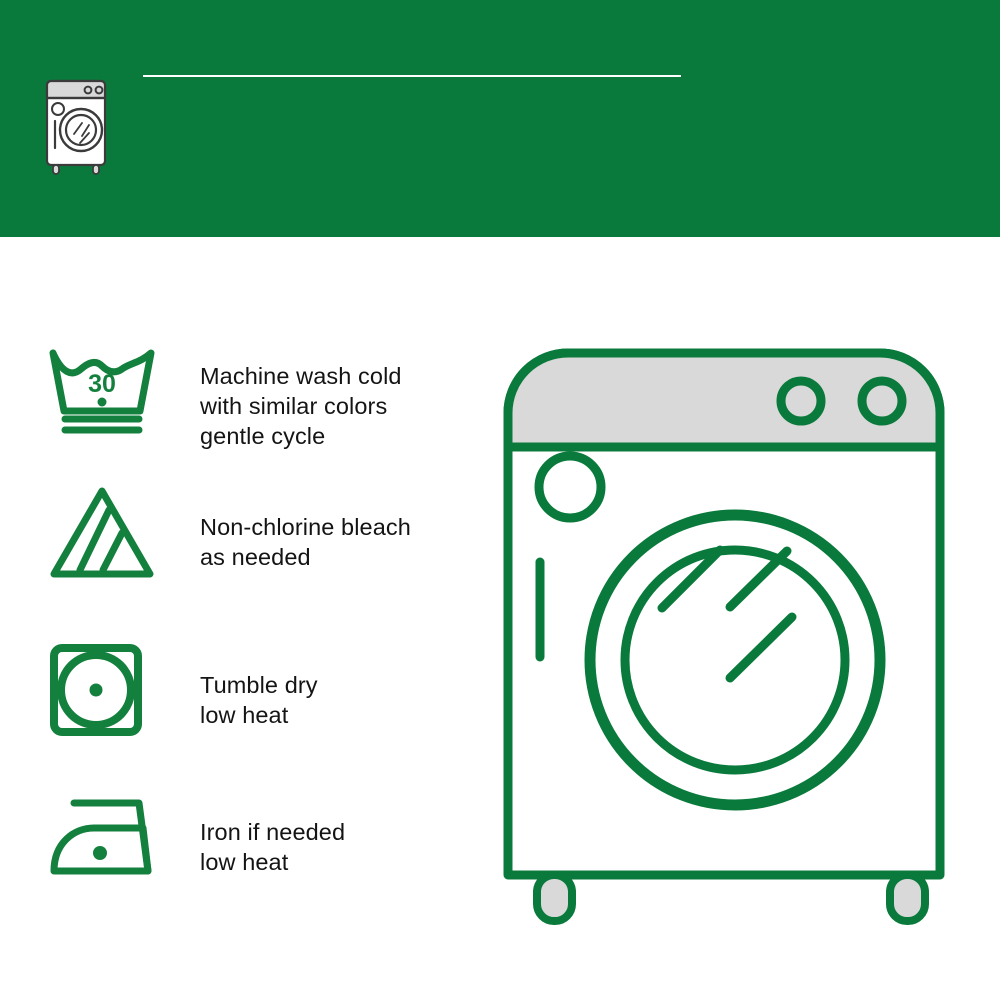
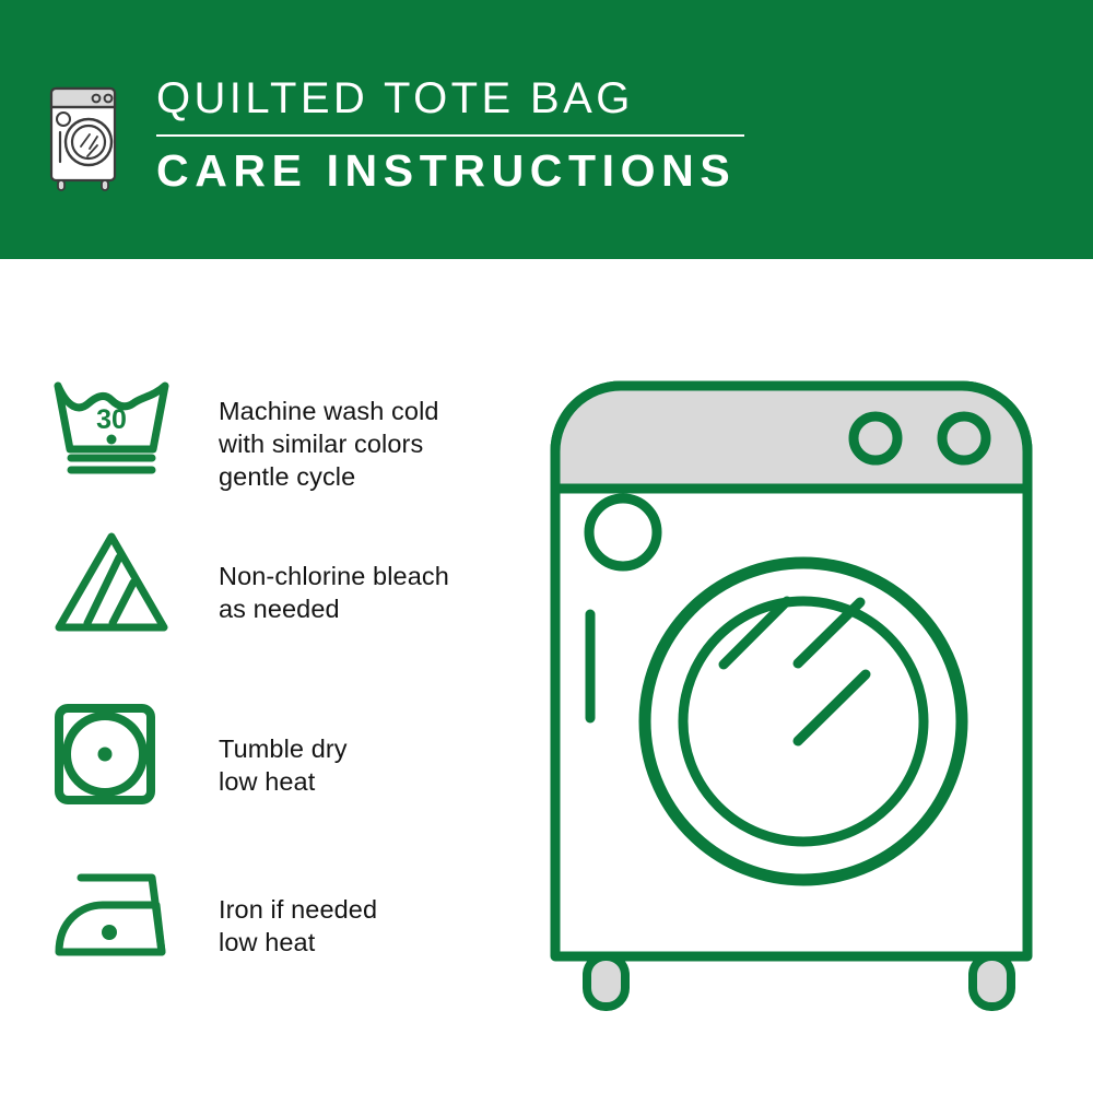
+ QUILTED TOTE BAG
+ CARE INSTRUCTIONS
  30
  Machine wash cold
  with similar colors
  gentle cycle
  Non-chlorine bleach
  as needed
  Tumble dry
  low heat
  Iron if needed
  low heat
